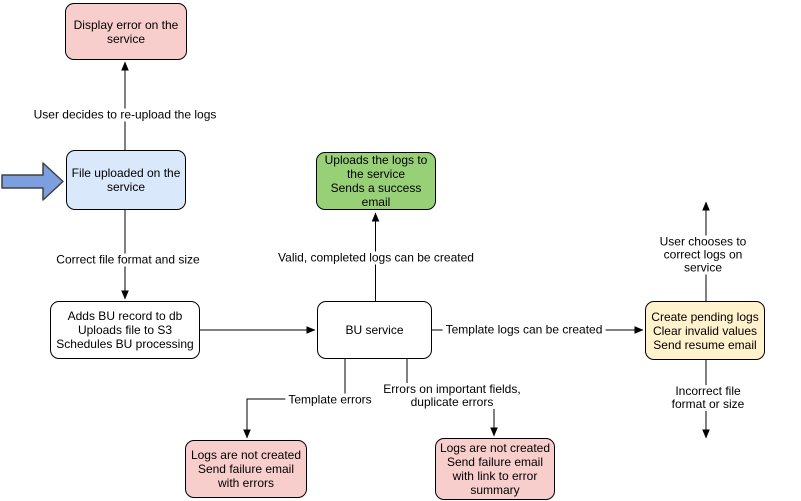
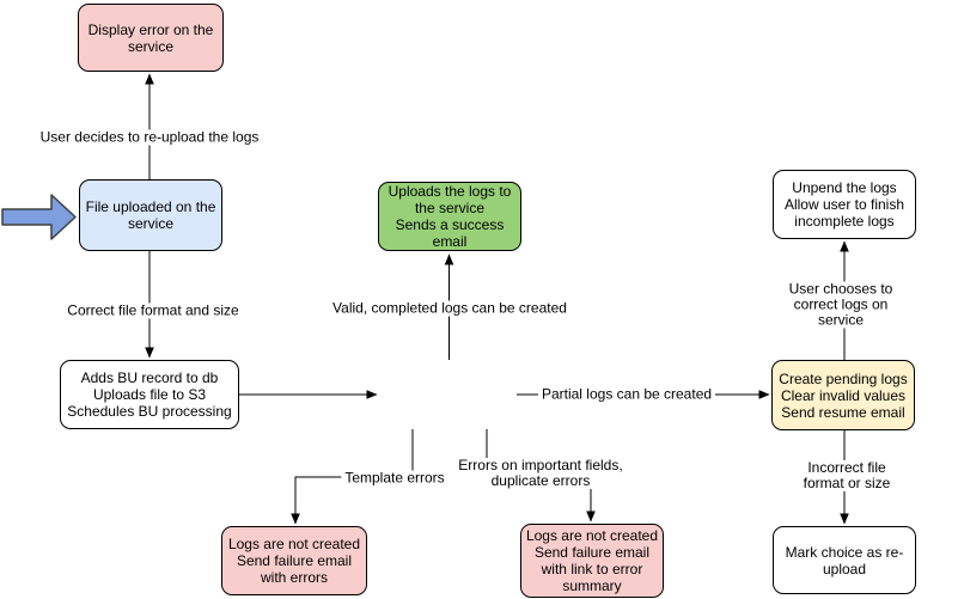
  Display error on the
  service
  File uploaded on the
  service
  Adds BU record to db
  Uploads file to S3
  Schedules BU processing
- BU service
  Uploads the logs to
  the service
  Sends a success
  email
  Create pending logs
  Clear invalid values
  Send resume email
+ Unpend the logs
+ Allow user to finish
+ incomplete logs
+ Mark choice as re-
+ upload
  Logs are not created
  Send failure email
  with errors
  Logs are not created
  Send failure email
  with link to error
  summary
  User decides to re-upload the logs
  Correct file format and size
  Valid, completed logs can be created
- Template logs can be created
+ Partial logs can be created
  User chooses to correct logs on service
  Incorrect file format or size
  Template errors
  Errors on important fields,
  duplicate errors
